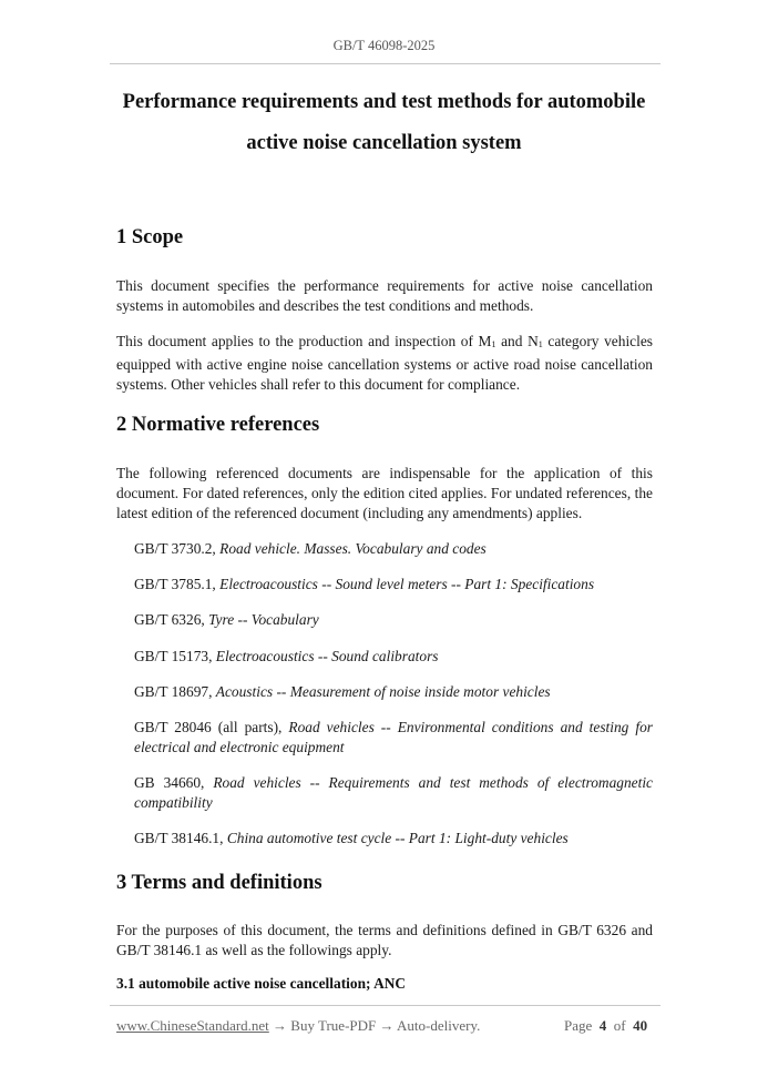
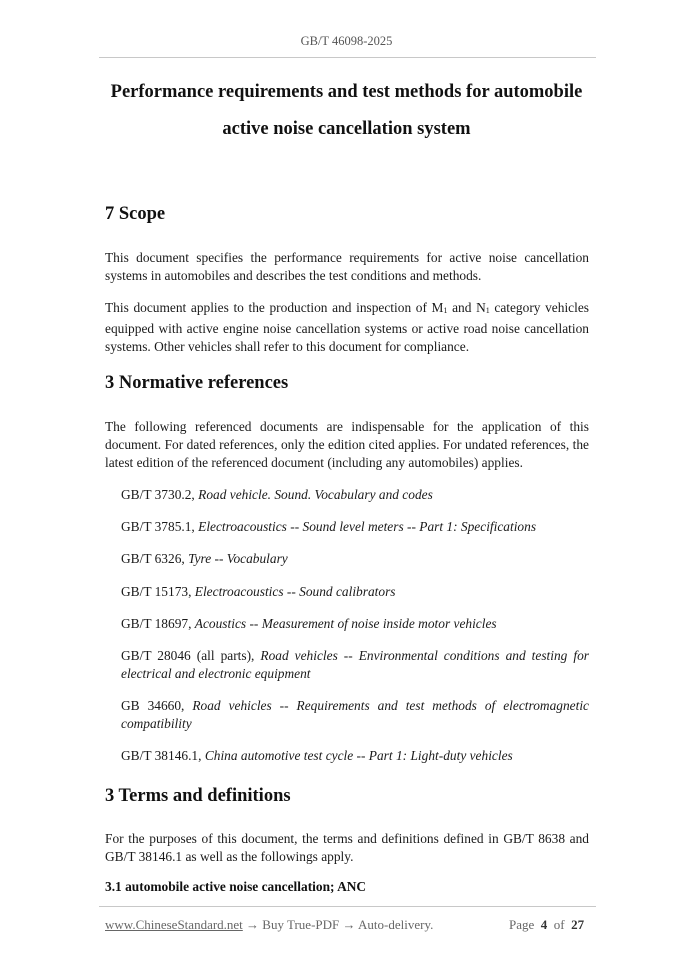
  GB/T 46098-2025
  Performance requirements and test methods for automobile
  active noise cancellation system
- 1 Scope
+ 7 Scope
  This document specifies the performance requirements for active noise cancellation systems in automobiles and describes the test conditions and methods.
  This document applies to the production and inspection of M1 and N1 category vehicles equipped with active engine noise cancellation systems or active road noise cancellation systems. Other vehicles shall refer to this document for compliance.
- 2 Normative references
+ 3 Normative references
- The following referenced documents are indispensable for the application of this document. For dated references, only the edition cited applies. For undated references, the latest edition of the referenced document (including any amendments) applies.
+ The following referenced documents are indispensable for the application of this document. For dated references, only the edition cited applies. For undated references, the latest edition of the referenced document (including any automobiles) applies.
- GB/T 3730.2, Road vehicle. Masses. Vocabulary and codes
+ GB/T 3730.2, Road vehicle. Sound. Vocabulary and codes
  GB/T 3785.1, Electroacoustics -- Sound level meters -- Part 1: Specifications
  GB/T 6326, Tyre -- Vocabulary
  GB/T 15173, Electroacoustics -- Sound calibrators
  GB/T 18697, Acoustics -- Measurement of noise inside motor vehicles
  GB/T 28046 (all parts), Road vehicles -- Environmental conditions and testing for electrical and electronic equipment
  GB 34660, Road vehicles -- Requirements and test methods of electromagnetic compatibility
  GB/T 38146.1, China automotive test cycle -- Part 1: Light-duty vehicles
  3 Terms and definitions
- For the purposes of this document, the terms and definitions defined in GB/T 6326 and GB/T 38146.1 as well as the followings apply.
+ For the purposes of this document, the terms and definitions defined in GB/T 8638 and GB/T 38146.1 as well as the followings apply.
  3.1 automobile active noise cancellation; ANC
  www.ChineseStandard.net → Buy True-PDF → Auto-delivery.
- Page 4 of 40
+ Page 4 of 27
